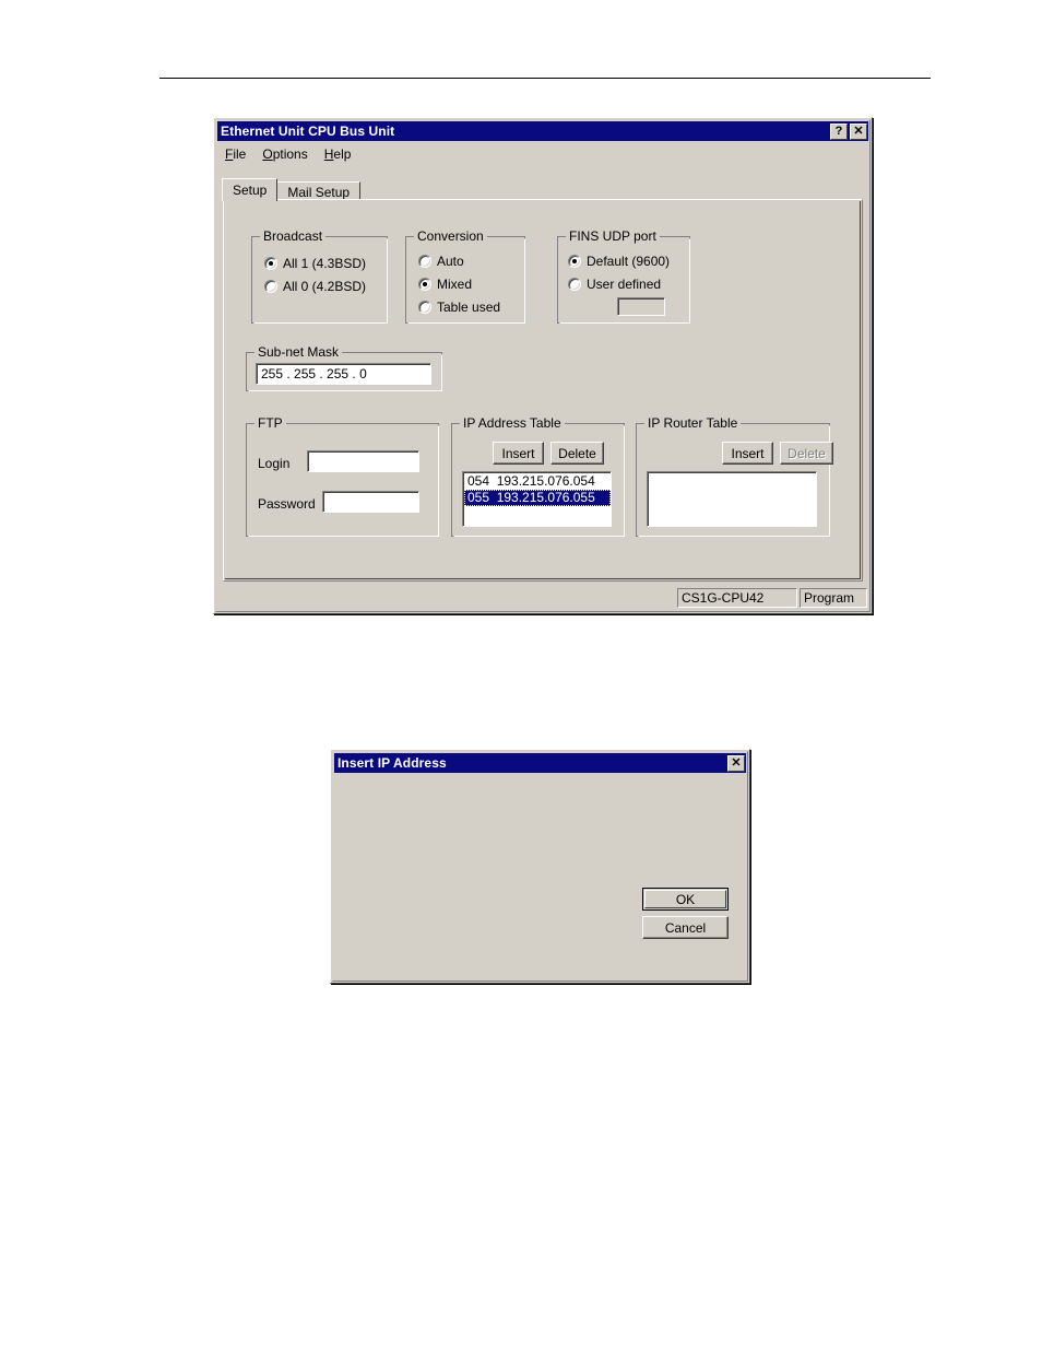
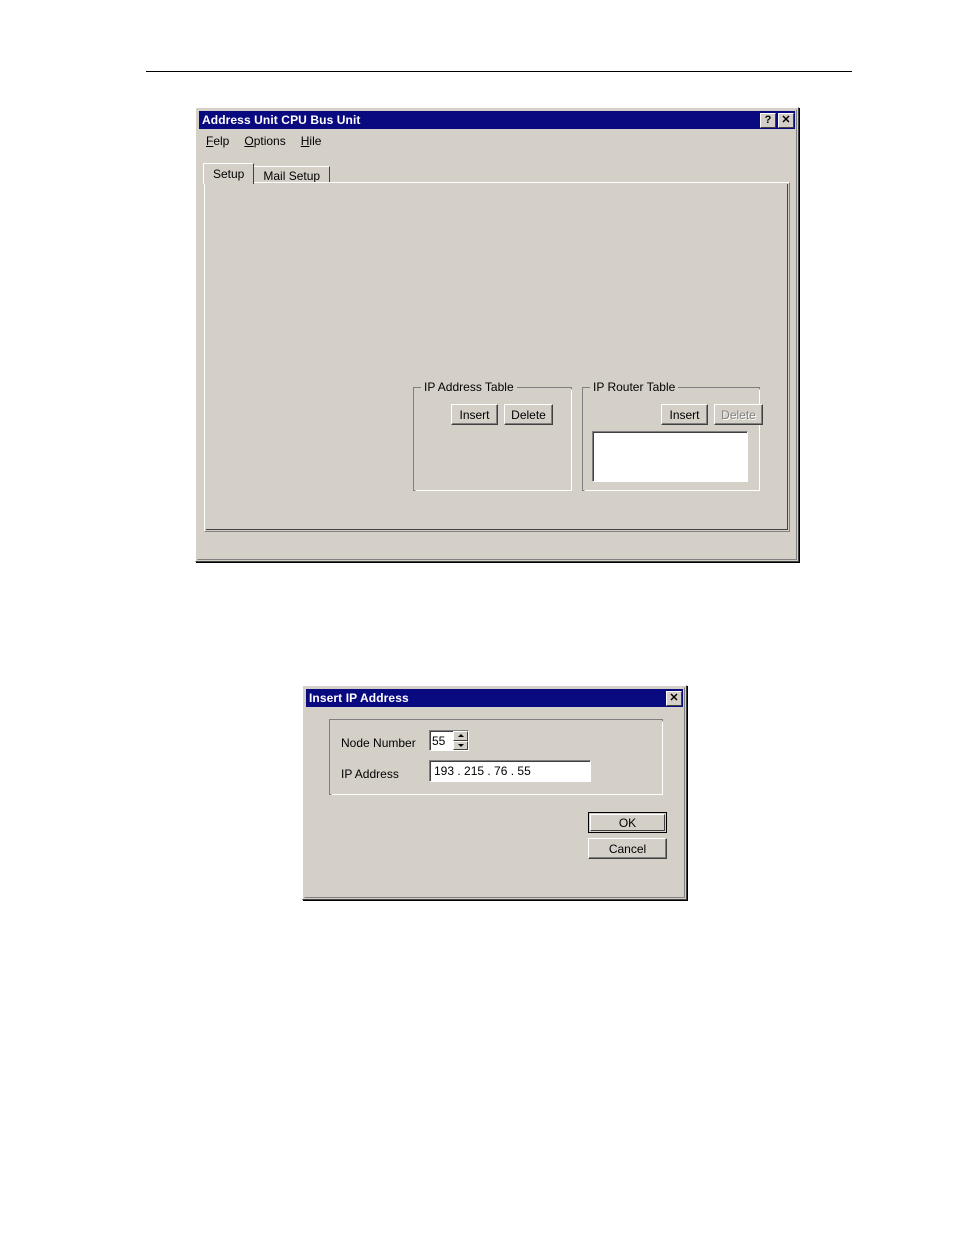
- Ethernet Unit CPU Bus Unit
+ Address Unit CPU Bus Unit
  ?
  ✕
- File
+ Felp
  Options
- Help
+ Hile
  Setup
  Mail Setup
- Broadcast
- All 1 (4.3BSD)
- All 0 (4.2BSD)
- Conversion
- Auto
- Mixed
- Table used
- FINS UDP port
- Default (9600)
- User defined
- Sub-net Mask
- 255 . 255 . 255 . 0
- FTP
- Login
- Password
  IP Address Table
  Insert
  Delete
- 054 193.215.076.054
- 055 193.215.076.055
  IP Router Table
  Insert
  Delete
- CS1G-CPU42
- Program
  Insert IP Address
  ✕
+ Node Number
+ 55
+ IP Address
+ 193 . 215 . 76 . 55
  OK
  Cancel
